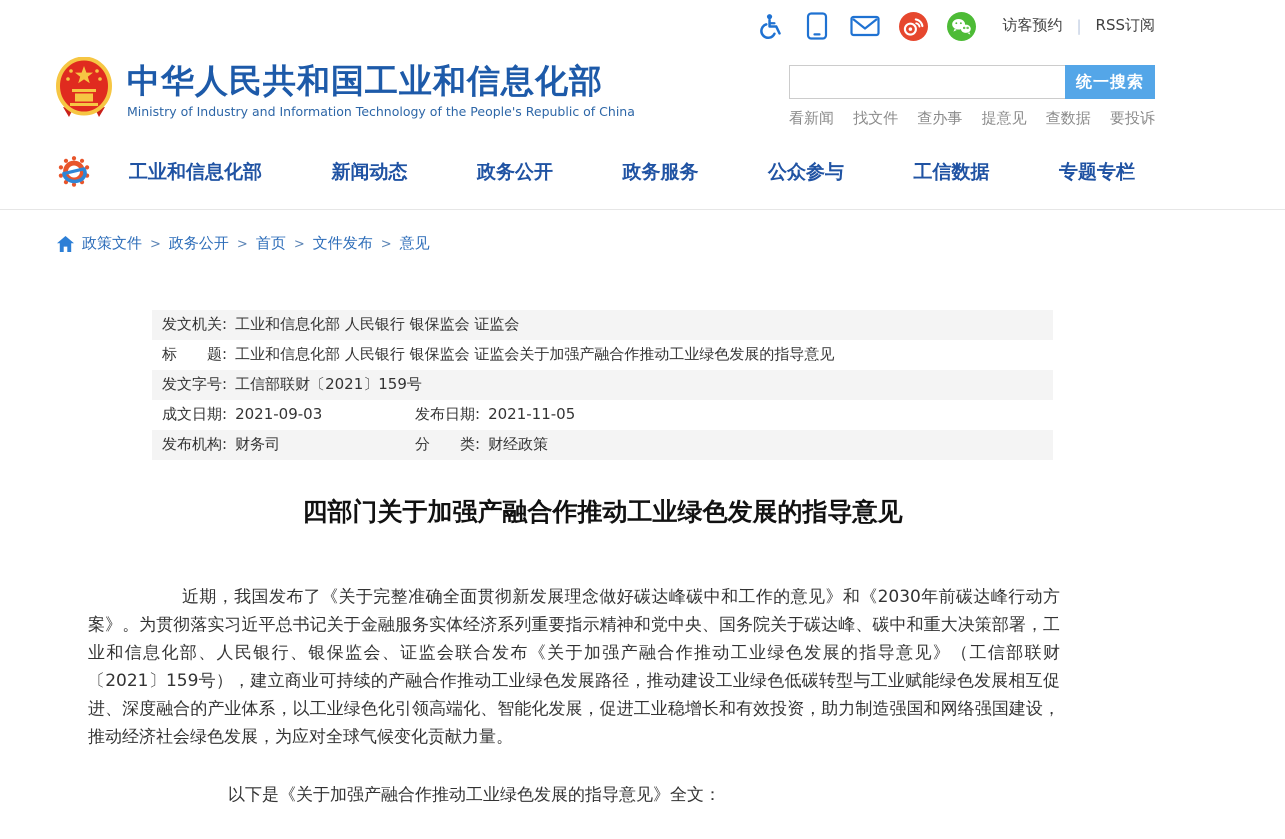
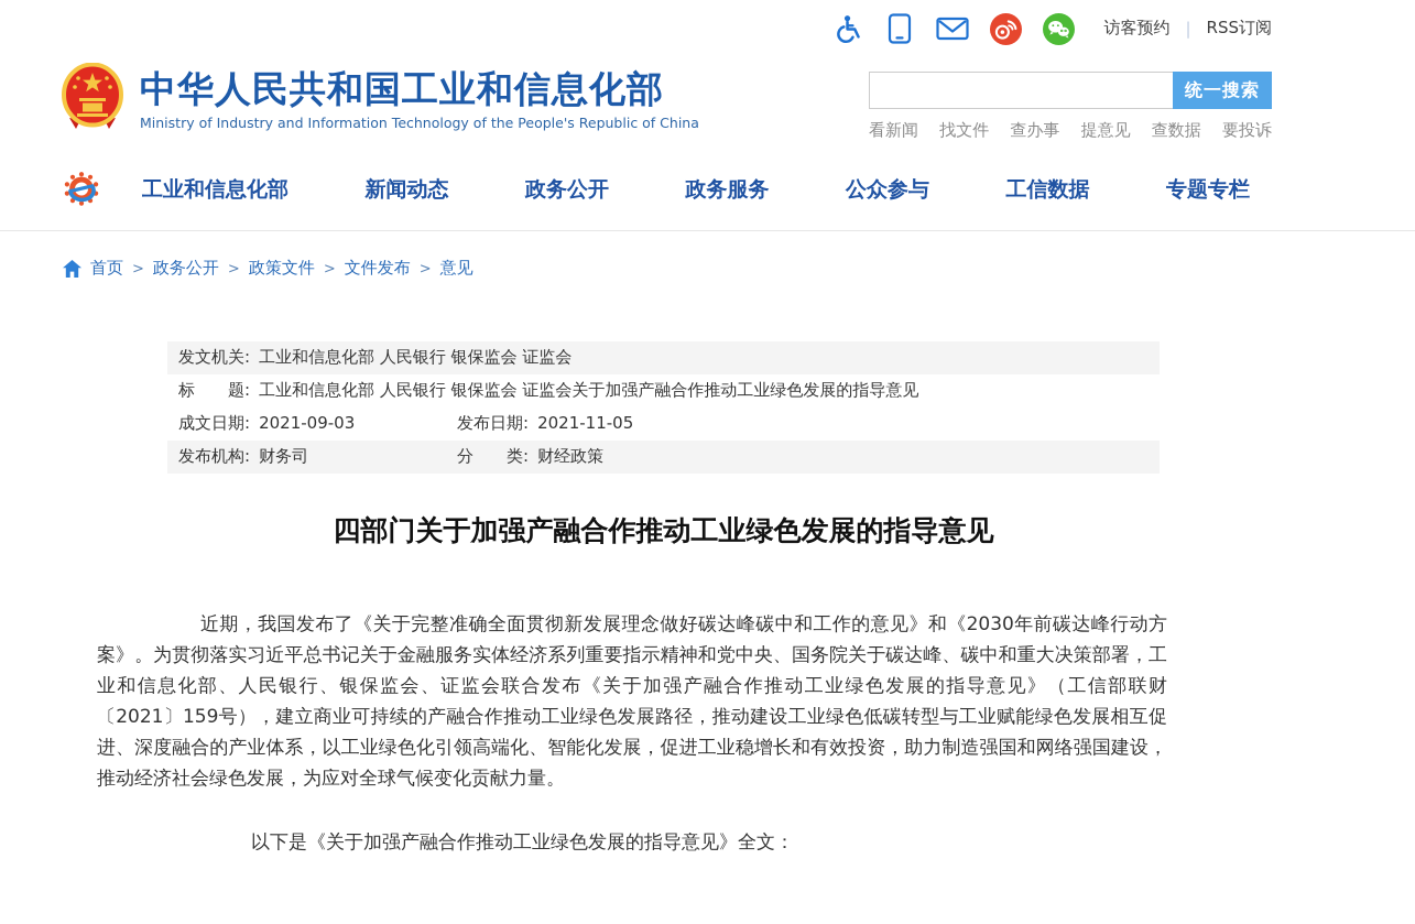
  访客预约
  |
  RSS订阅
  中华人民共和国工业和信息化部
  Ministry of Industry and Information Technology of the People's Republic of China
  统一搜索
  看新闻
  找文件
  查办事
  提意见
  查数据
  要投诉
  工业和信息化部
  新闻动态
  政务公开
  政务服务
  公众参与
  工信数据
  专题专栏
- 政策文件
+ 首页
  >
  政务公开
  >
- 首页
+ 政策文件
  >
  文件发布
  >
  意见
  发文机关:
  工业和信息化部 人民银行 银保监会 证监会
  标 题:
  工业和信息化部 人民银行 银保监会 证监会关于加强产融合作推动工业绿色发展的指导意见
- 发文字号:
- 工信部联财〔2021〕159号
  成文日期:
  2021-09-03
  发布日期:
  2021-11-05
  发布机构:
  财务司
  分 类:
  财经政策
  四部门关于加强产融合作推动工业绿色发展的指导意见
  近期，我国发布了《关于完整准确全面贯彻新发展理念做好碳达峰碳中和工作的意见》和《2030年前碳达峰行动方案》。为贯彻落实习近平总书记关于金融服务实体经济系列重要指示精神和党中央、国务院关于碳达峰、碳中和重大决策部署，工业和信息化部、人民银行、银保监会、证监会联合发布《关于加强产融合作推动工业绿色发展的指导意见》（工信部联财〔2021〕159号），建立商业可持续的产融合作推动工业绿色发展路径，推动建设工业绿色低碳转型与工业赋能绿色发展相互促进、深度融合的产业体系，以工业绿色化引领高端化、智能化发展，促进工业稳增长和有效投资，助力制造强国和网络强国建设，推动经济社会绿色发展，为应对全球气候变化贡献力量。
  以下是《关于加强产融合作推动工业绿色发展的指导意见》全文：
